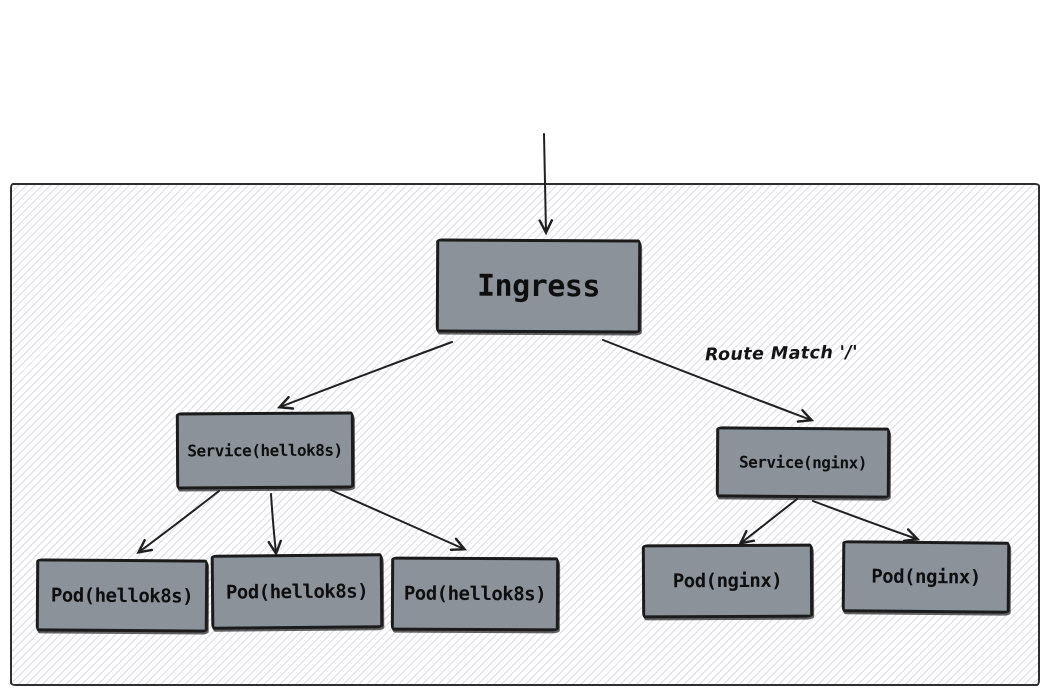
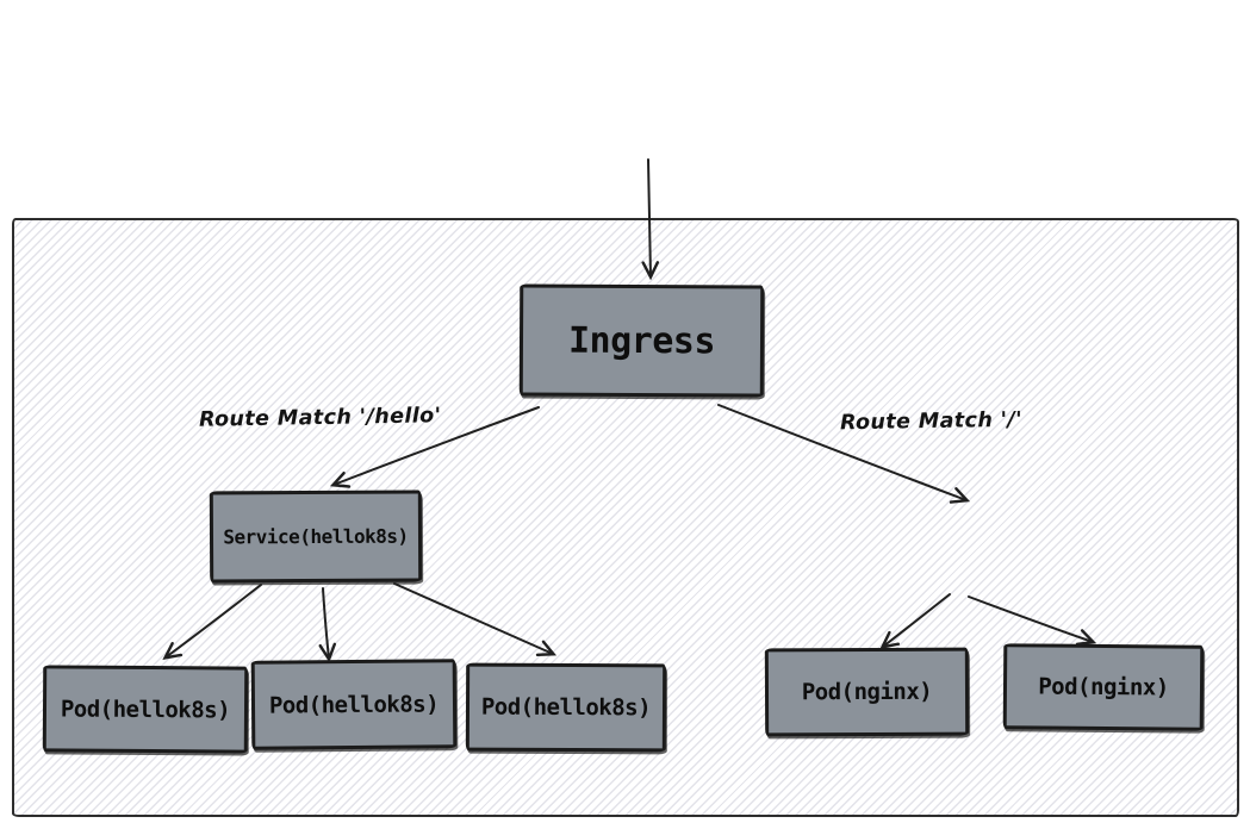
  Ingress
  Service(hellok8s)
- Service(nginx)
  Pod(hellok8s)
  Pod(hellok8s)
  Pod(hellok8s)
  Pod(nginx)
  Pod(nginx)
+ Route Match '/hello'
  Route Match '/'
